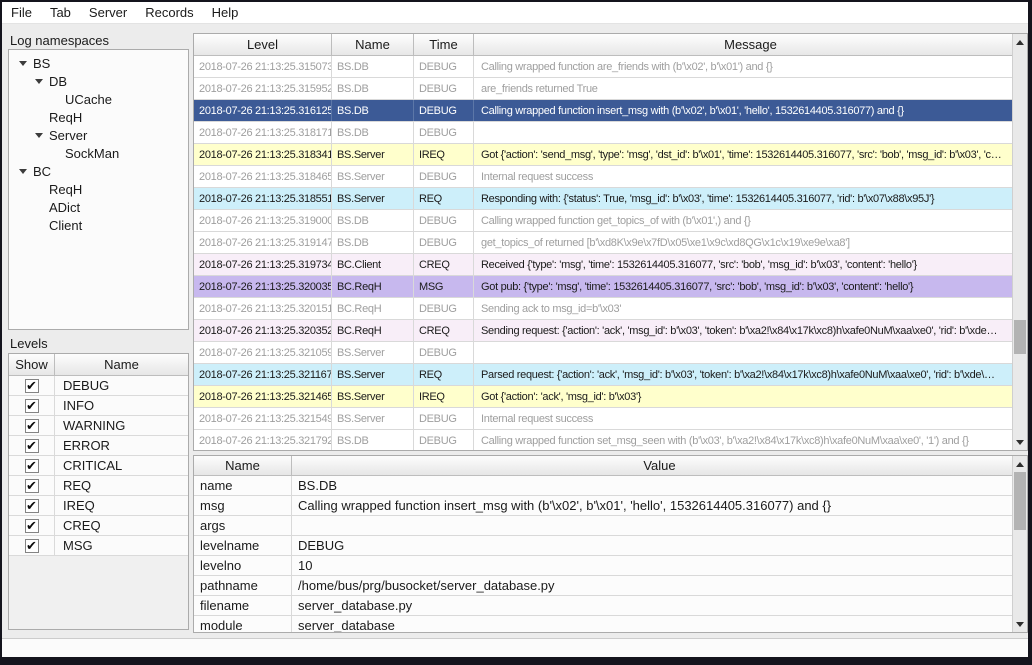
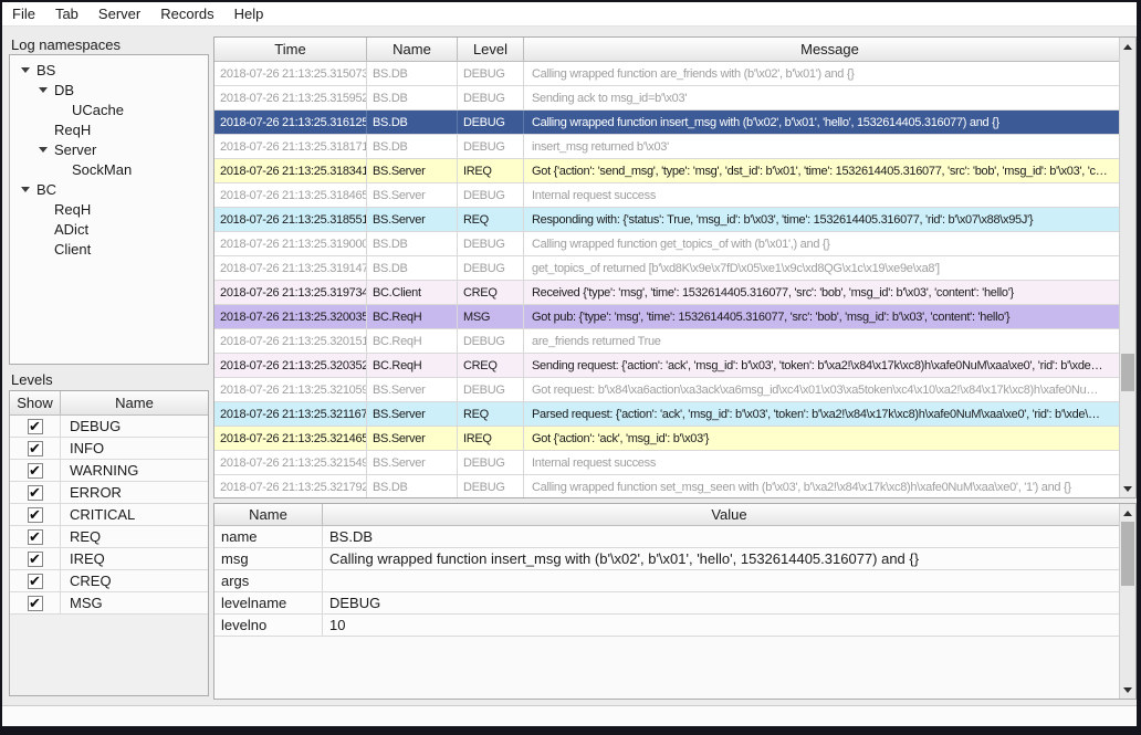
  File
  Tab
  Server
  Records
  Help
  Log namespaces
  BS
  DB
  UCache
  ReqH
  Server
  SockMan
  BC
  ReqH
  ADict
  Client
  Levels
  Show
  Name
  ✔
  DEBUG
  ✔
  INFO
  ✔
  WARNING
  ✔
  ERROR
  ✔
  CRITICAL
  ✔
  REQ
  ✔
  IREQ
  ✔
  CREQ
  ✔
  MSG
- Level
+ Time
  Name
- Time
+ Level
  Message
  2018-07-26 21:13:25.315073
  BS.DB
  DEBUG
  Calling wrapped function are_friends with (b'\x02', b'\x01') and {}
  2018-07-26 21:13:25.315952
  BS.DB
  DEBUG
- are_friends returned True
+ Sending ack to msg_id=b'\x03'
  2018-07-26 21:13:25.316125
  BS.DB
  DEBUG
  Calling wrapped function insert_msg with (b'\x02', b'\x01', 'hello', 1532614405.316077) and {}
  2018-07-26 21:13:25.318171
  BS.DB
  DEBUG
+ insert_msg returned b'\x03'
  2018-07-26 21:13:25.318341
  BS.Server
  IREQ
  Got {'action': 'send_msg', 'type': 'msg', 'dst_id': b'\x01', 'time': 1532614405.316077, 'src': 'bob', 'msg_id': b'\x03', 'c…
  2018-07-26 21:13:25.318465
  BS.Server
  DEBUG
  Internal request success
  2018-07-26 21:13:25.318551
  BS.Server
  REQ
  Responding with: {'status': True, 'msg_id': b'\x03', 'time': 1532614405.316077, 'rid': b'\x07\x88\x95J'}
  2018-07-26 21:13:25.319000
  BS.DB
  DEBUG
  Calling wrapped function get_topics_of with (b'\x01',) and {}
  2018-07-26 21:13:25.319147
  BS.DB
  DEBUG
  get_topics_of returned [b'\xd8K\x9e\x7fD\x05\xe1\x9c\xd8QG\x1c\x19\xe9e\xa8']
  2018-07-26 21:13:25.319734
  BC.Client
  CREQ
  Received {'type': 'msg', 'time': 1532614405.316077, 'src': 'bob', 'msg_id': b'\x03', 'content': 'hello'}
  2018-07-26 21:13:25.320035
  BC.ReqH
  MSG
  Got pub: {'type': 'msg', 'time': 1532614405.316077, 'src': 'bob', 'msg_id': b'\x03', 'content': 'hello'}
  2018-07-26 21:13:25.320151
  BC.ReqH
  DEBUG
- Sending ack to msg_id=b'\x03'
+ are_friends returned True
  2018-07-26 21:13:25.320352
  BC.ReqH
  CREQ
  Sending request: {'action': 'ack', 'msg_id': b'\x03', 'token': b'\xa2!\x84\x17k\xc8)h\xafe0NuM\xaa\xe0', 'rid': b'\xde…
  2018-07-26 21:13:25.321059
  BS.Server
  DEBUG
+ Got request: b'\x84\xa6action\xa3ack\xa6msg_id\xc4\x01\x03\xa5token\xc4\x10\xa2!\x84\x17k\xc8)h\xafe0Nu…
  2018-07-26 21:13:25.321167
  BS.Server
  REQ
  Parsed request: {'action': 'ack', 'msg_id': b'\x03', 'token': b'\xa2!\x84\x17k\xc8)h\xafe0NuM\xaa\xe0', 'rid': b'\xde\…
  2018-07-26 21:13:25.321465
  BS.Server
  IREQ
  Got {'action': 'ack', 'msg_id': b'\x03'}
  2018-07-26 21:13:25.321549
  BS.Server
  DEBUG
  Internal request success
  2018-07-26 21:13:25.321792
  BS.DB
  DEBUG
  Calling wrapped function set_msg_seen with (b'\x03', b'\xa2!\x84\x17k\xc8)h\xafe0NuM\xaa\xe0', '1') and {}
  Name
  Value
  name
  BS.DB
  msg
  Calling wrapped function insert_msg with (b'\x02', b'\x01', 'hello', 1532614405.316077) and {}
  args
  levelname
  DEBUG
  levelno
  10
- pathname
- /home/bus/prg/busocket/server_database.py
- filename
- server_database.py
- module
- server_database
